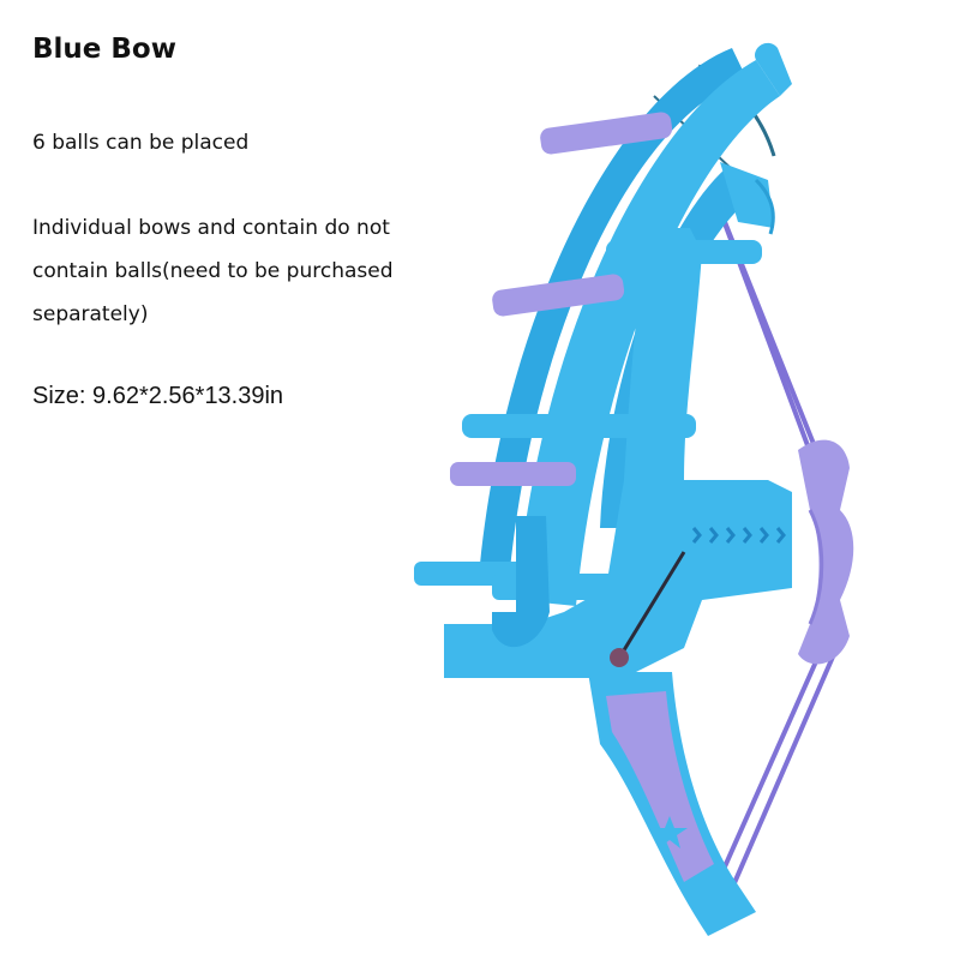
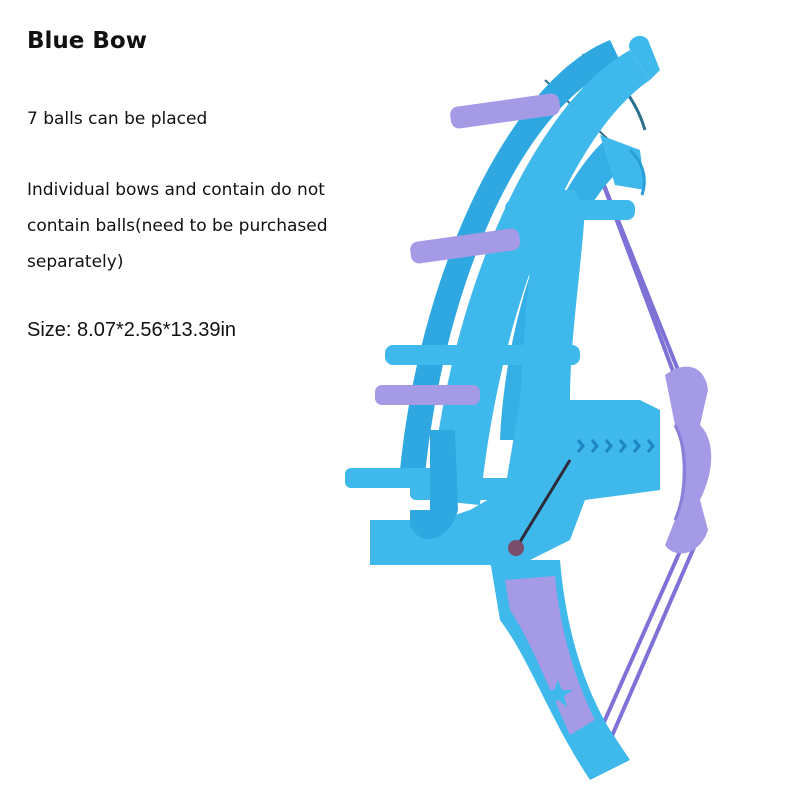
  Blue Bow
- 6 balls can be placed
+ 7 balls can be placed
  Individual bows and contain do not contain balls(need to be purchased separately)
- Size: 9.62*2.56*13.39in
+ Size: 8.07*2.56*13.39in
